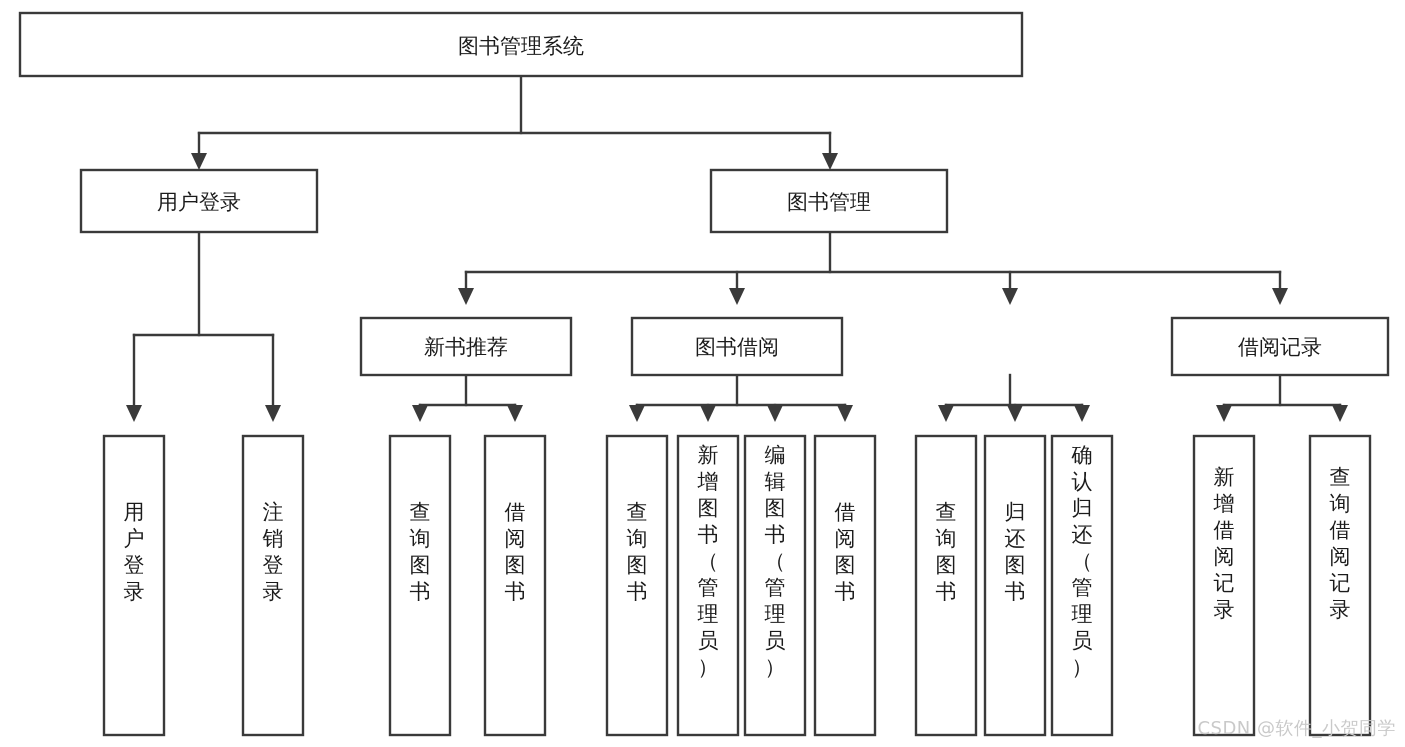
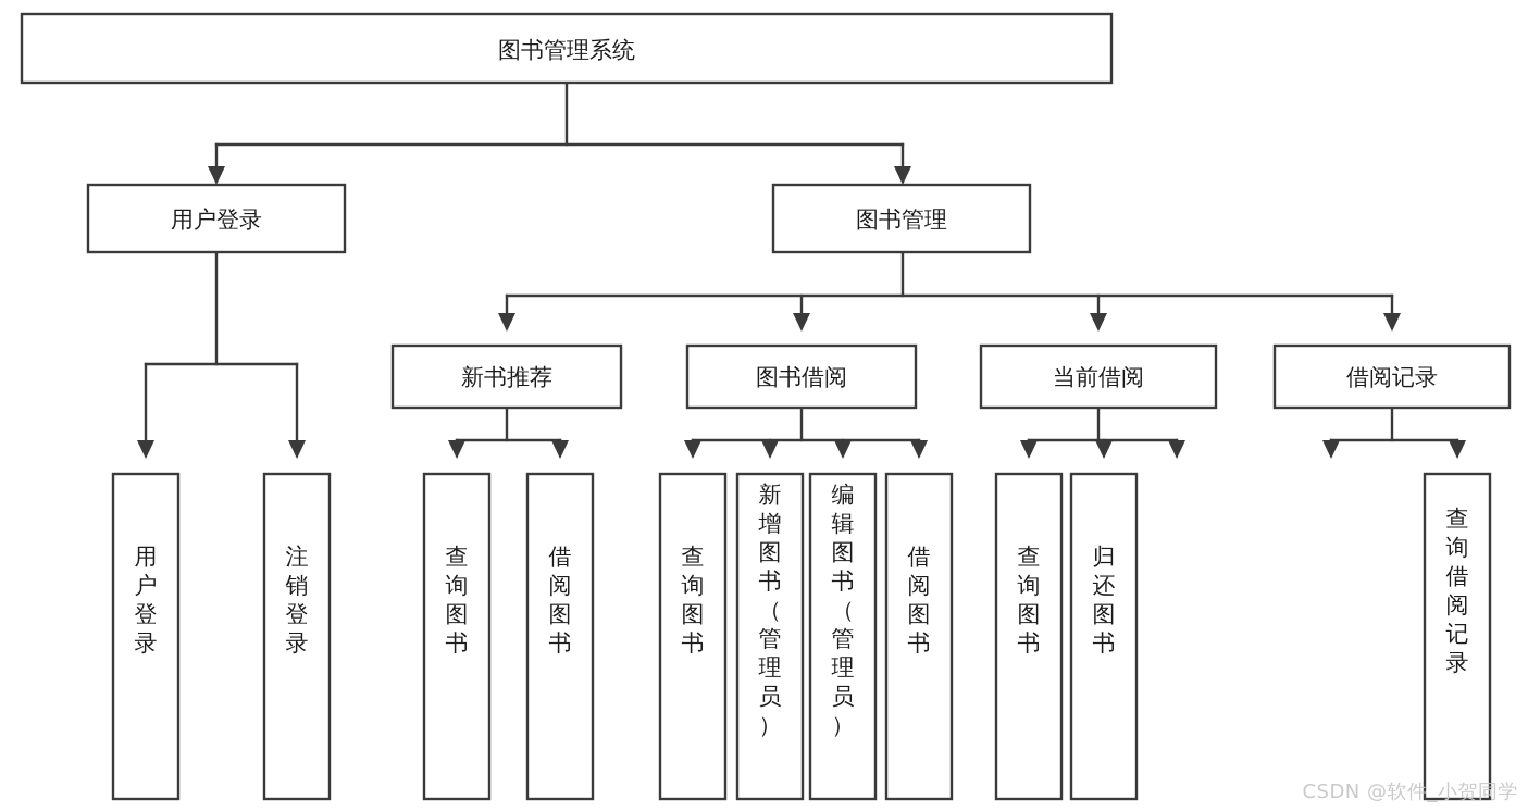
  图书管理系统
  用户登录
  图书管理
  新书推荐
  图书借阅
+ 当前借阅
  借阅记录
  用户登录
  注销登录
  查询图书
  借阅图书
  查询图书
  新增图书（管理员）
  编辑图书（管理员）
  借阅图书
  查询图书
  归还图书
- 确认归还（管理员）
- 新增借阅记录
  查询借阅记录
  CSDN @软件_小贺同学
